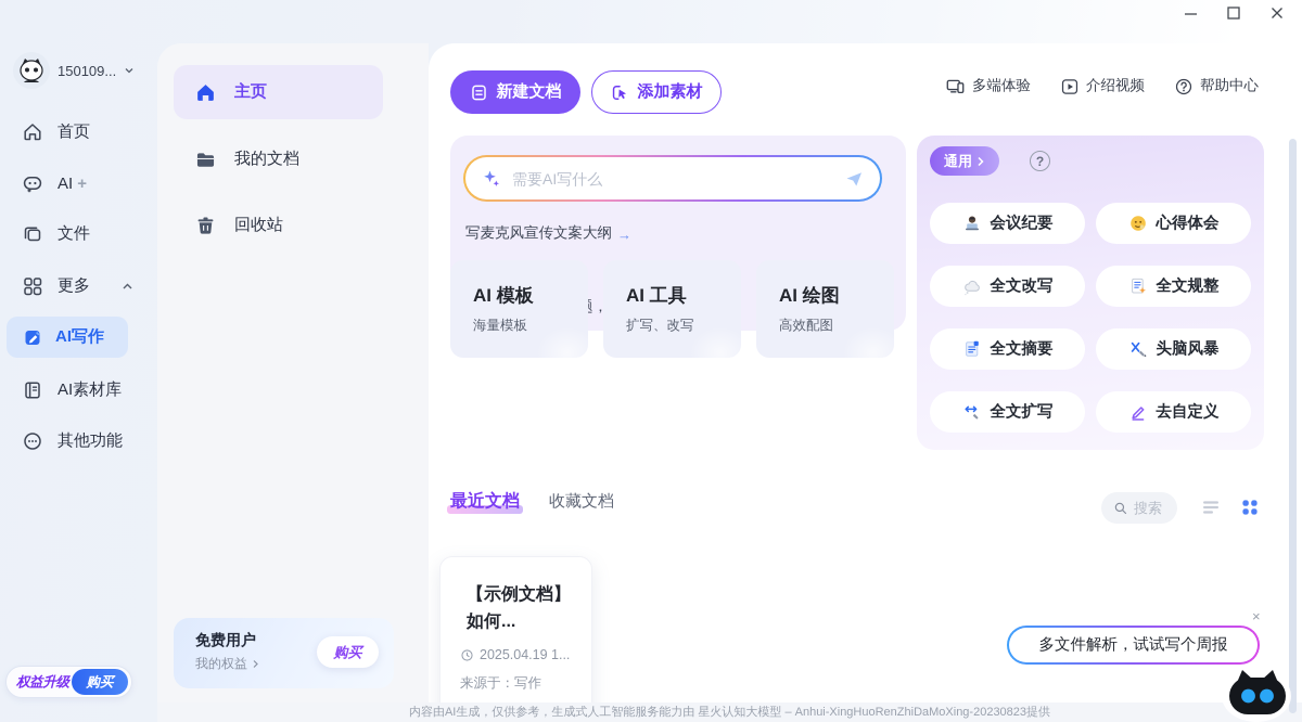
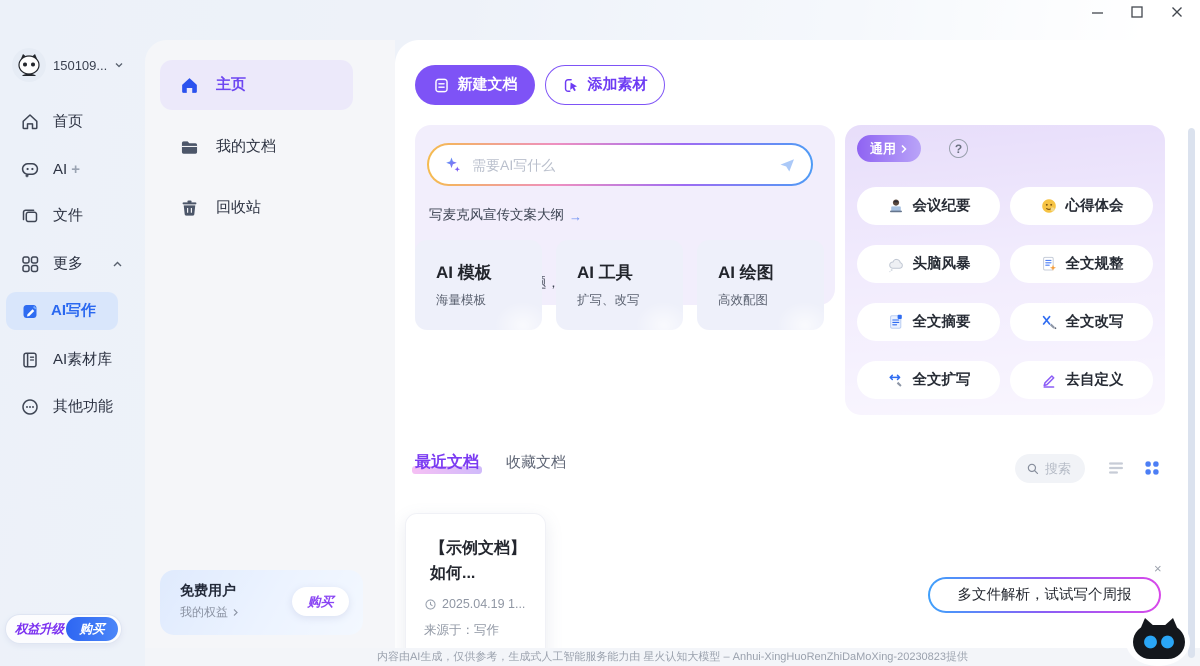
  150109...
  首页
  AI
  +
  文件
  更多
  AI写作
  AI素材库
  其他功能
  权益升级
  购买
  主页
  我的文档
  回收站
  免费用户
  我的权益
  购买
  新建文档
  添加素材
- 多端体验
- 介绍视频
- 帮助中心
  需要AI写什么
  写麦克风宣传文案大纲
  →
  AI 模板
  海量模板
  AI 工具
  扩写、改写
  AI 绘图
  高效配图
  通用
  ?
  会议纪要
  心得体会
- 全文改写
+ 头脑风暴
  全文规整
  全文摘要
- 头脑风暴
+ 全文改写
  全文扩写
  去自定义
  最近文档
  收藏文档
  搜索
  【示例文档】如何...
  2025.04.19 1...
  来源于：写作
  ×
  多文件解析，试试写个周报
  内容由AI生成，仅供参考，生成式人工智能服务能力由 星火认知大模型 – Anhui-XingHuoRenZhiDaMoXing-20230823提供
